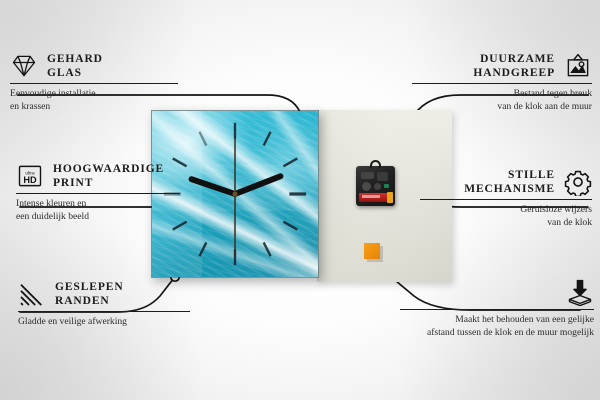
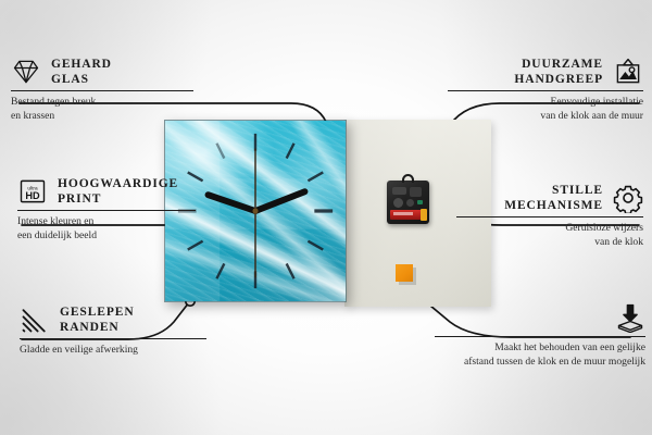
  GEHARD
  GLAS
- Eenvoudige installatie
+ Bestand tegen breuk
  en krassen
  HD
  HOOGWAARDIGE
  PRINT
  Intense kleuren en
  een duidelijk beeld
  GESLEPEN
  RANDEN
  Gladde en veilige afwerking
  DUURZAME
  HANDGREEP
- Bestand tegen breuk
+ Eenvoudige installatie
  van de klok aan de muur
  STILLE
  MECHANISME
  Geruisloze wijzers
  van de klok
  Maakt het behouden van een gelijke
  afstand tussen de klok en de muur mogelijk
